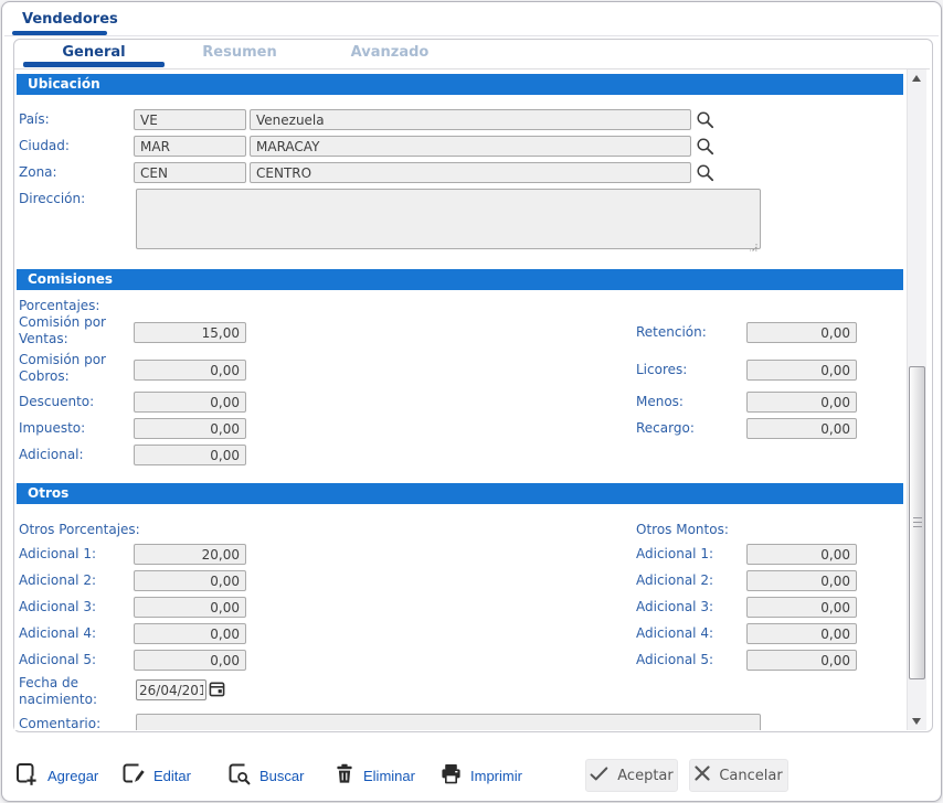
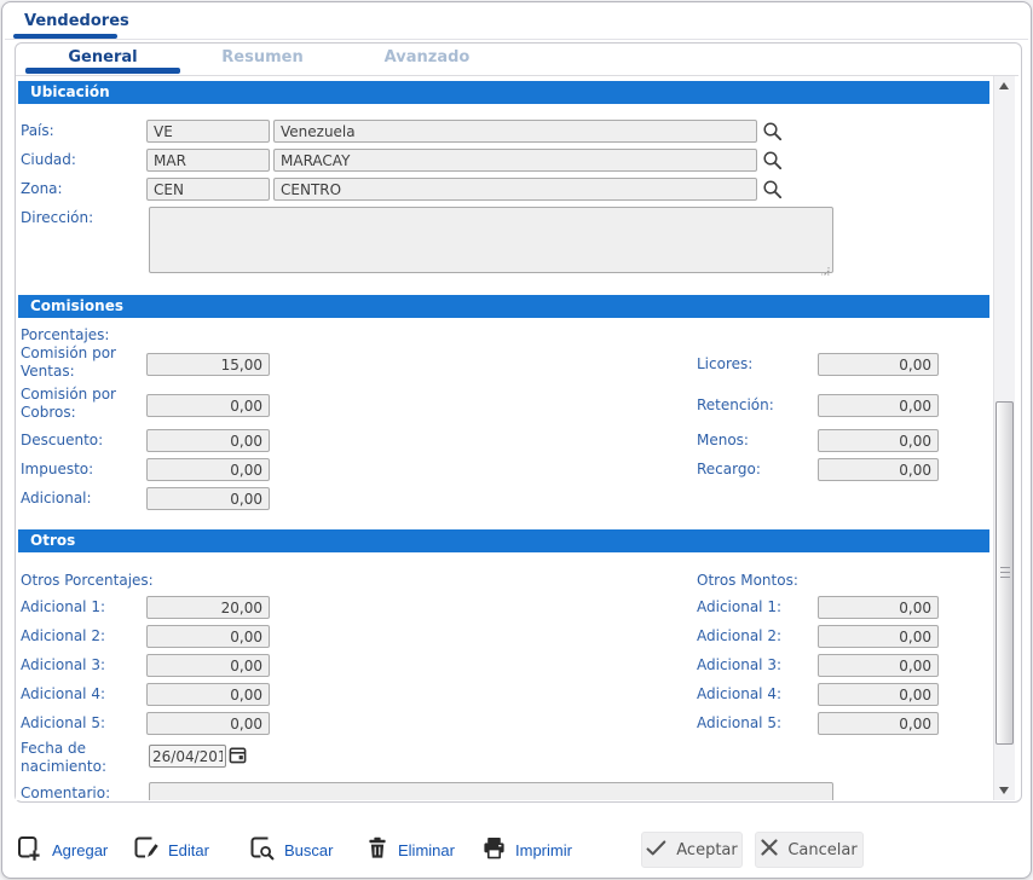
  Vendedores
  General
  Resumen
  Avanzado
  Ubicación
  País:
  VE
  Venezuela
  Ciudad:
  MAR
  MARACAY
  Zona:
  CEN
  CENTRO
  Dirección:
  Comisiones
  Porcentajes:
  Comisión por Ventas:
  15,00
- Retención:
+ Licores:
  0,00
  Comisión por Cobros:
  0,00
- Licores:
+ Retención:
  0,00
  Descuento:
  0,00
  Menos:
  0,00
  Impuesto:
  0,00
  Recargo:
  0,00
  Adicional:
  0,00
  Otros
  Otros Porcentajes:
  Otros Montos:
  Adicional 1:
  20,00
  Adicional 1:
  0,00
  Adicional 2:
  0,00
  Adicional 2:
  0,00
  Adicional 3:
  0,00
  Adicional 3:
  0,00
  Adicional 4:
  0,00
  Adicional 4:
  0,00
  Adicional 5:
  0,00
  Adicional 5:
  0,00
  Fecha de nacimiento:
  26/04/201
  Comentario:
  Agregar
  Editar
  Buscar
  Eliminar
  Imprimir
  Aceptar
  Cancelar
